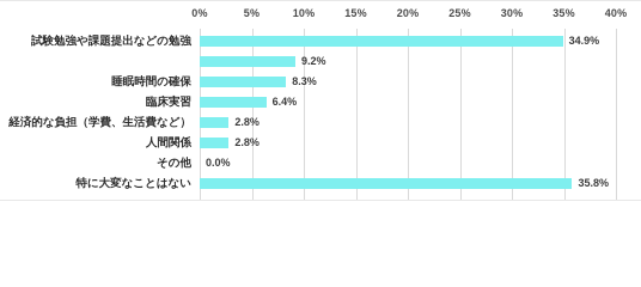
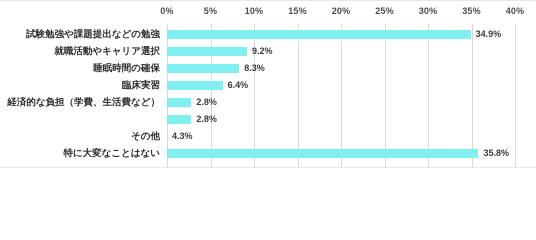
  0%
  5%
  10%
  15%
  20%
  25%
  30%
  35%
  40%
  試験勉強や課題提出などの勉強
  34.9%
+ 就職活動やキャリア選択
  9.2%
  睡眠時間の確保
  8.3%
  臨床実習
  6.4%
  経済的な負担（学費、生活費など）
  2.8%
- 人間関係
  2.8%
  その他
- 0.0%
+ 4.3%
  特に大変なことはない
  35.8%
